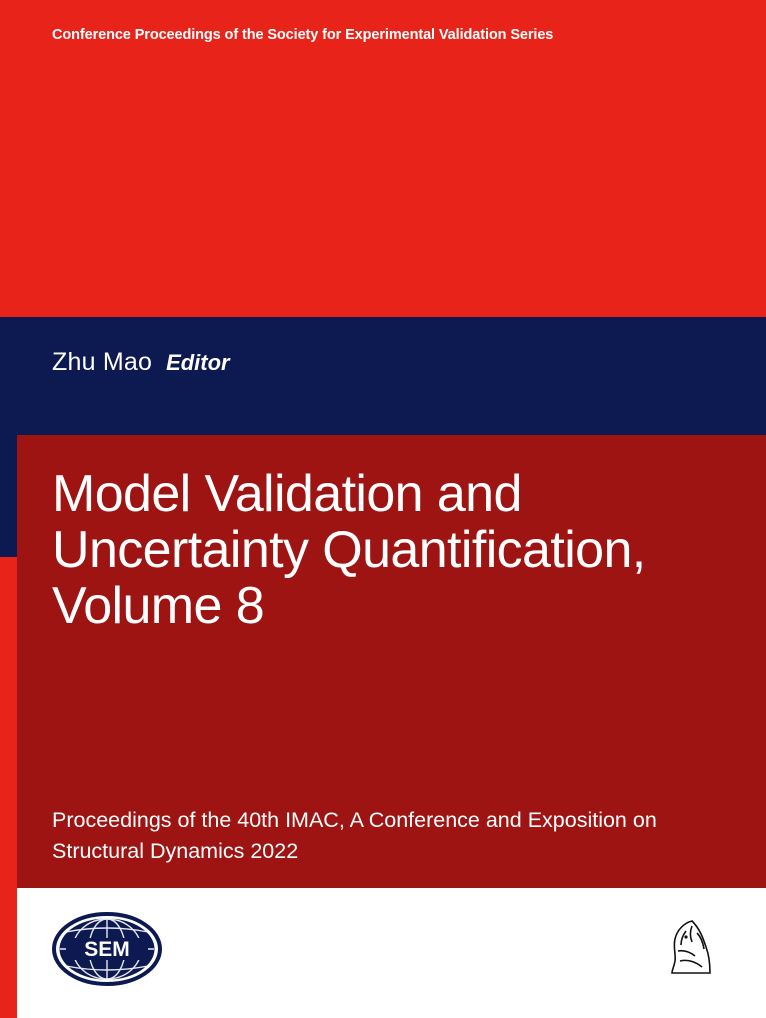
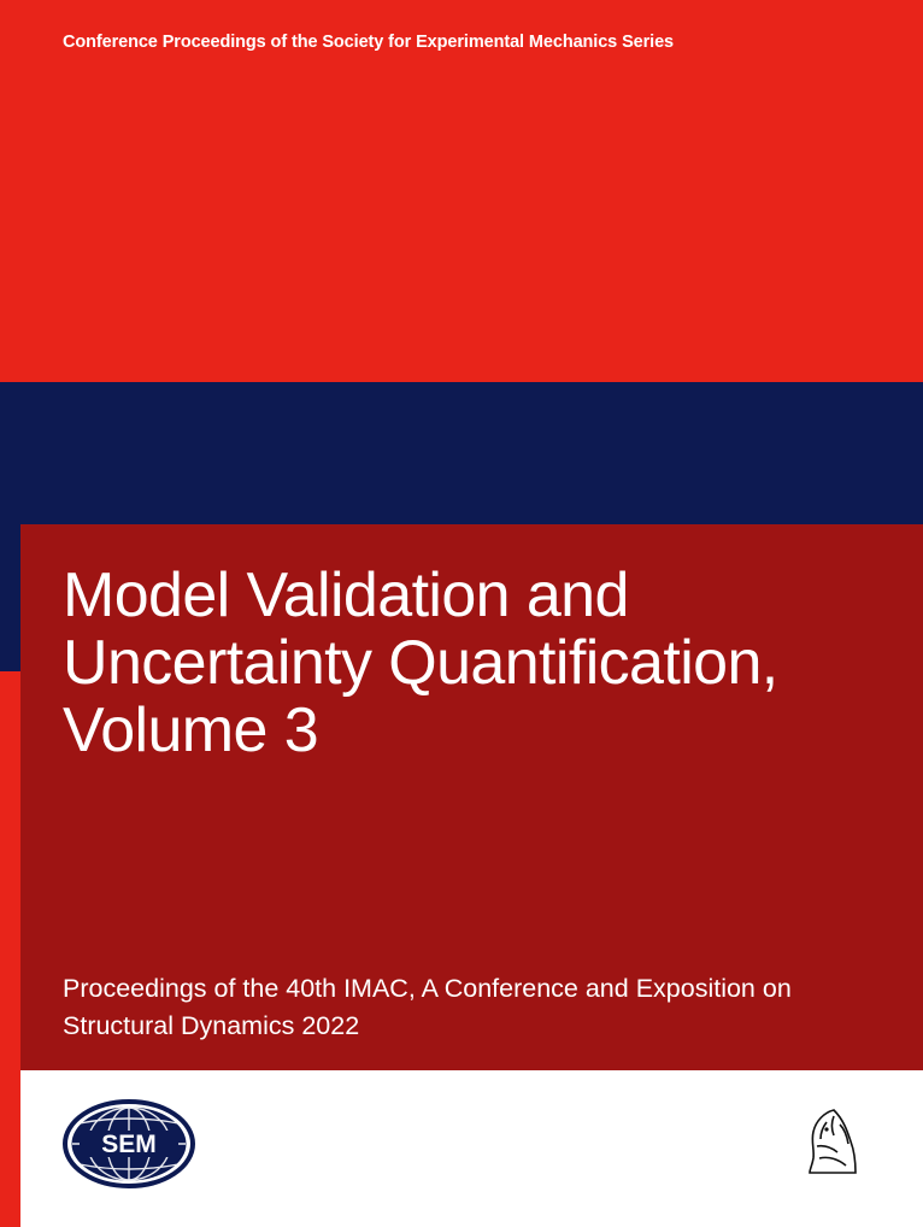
- Conference Proceedings of the Society for Experimental Validation Series
+ Conference Proceedings of the Society for Experimental Mechanics Series
- Zhu Mao Editor
- Model Validation and Uncertainty Quantification, Volume 8
+ Model Validation and Uncertainty Quantification, Volume 3
  Proceedings of the 40th IMAC, A Conference and Exposition on Structural Dynamics 2022
  SEM
